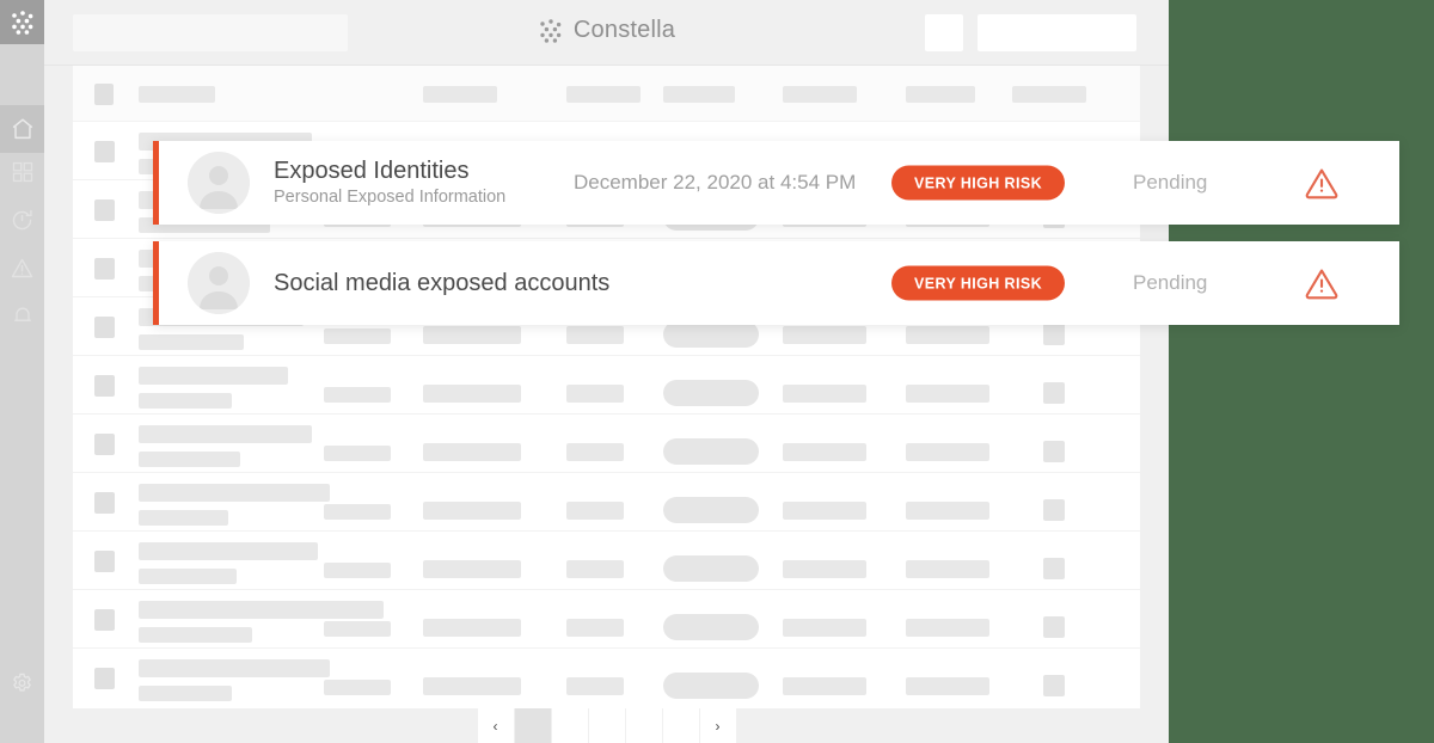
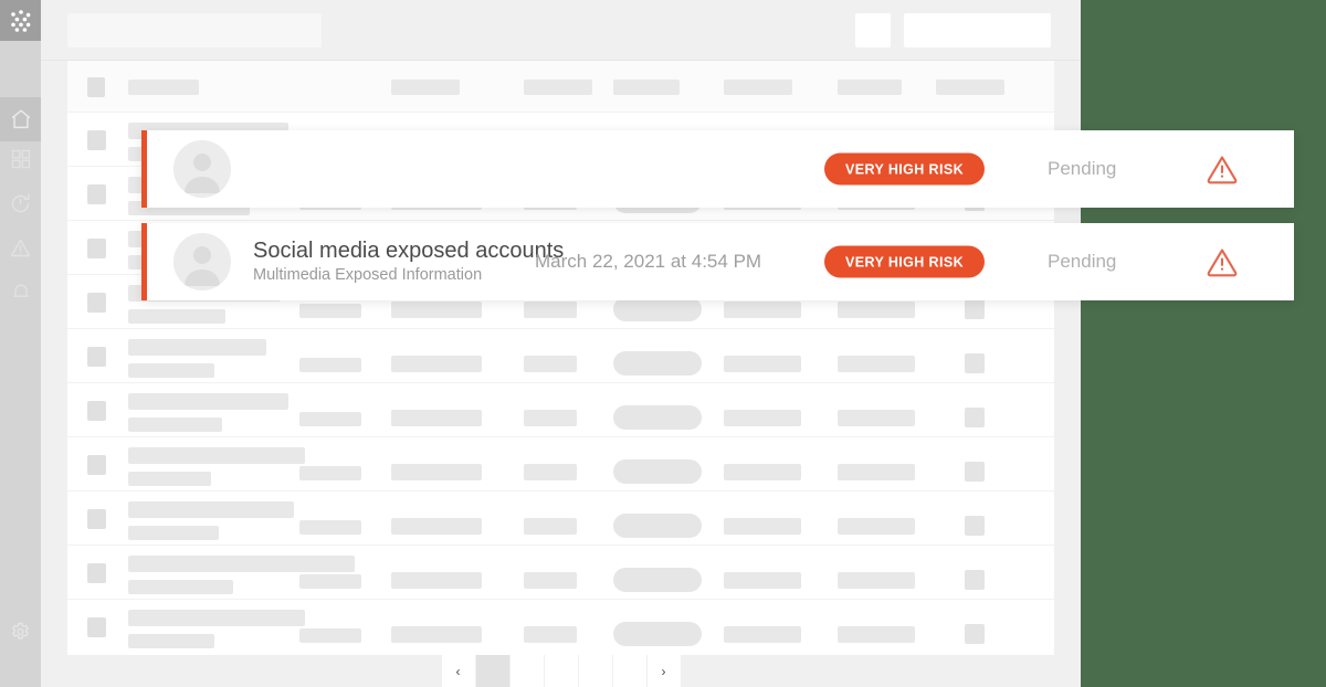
- Constella
  ‹
  ›
- Exposed Identities
- Personal Exposed Information
- December 22, 2020 at 4:54 PM
  VERY HIGH RISK
  Pending
  Social media exposed accounts
+ Multimedia Exposed Information
+ March 22, 2021 at 4:54 PM
  VERY HIGH RISK
  Pending
